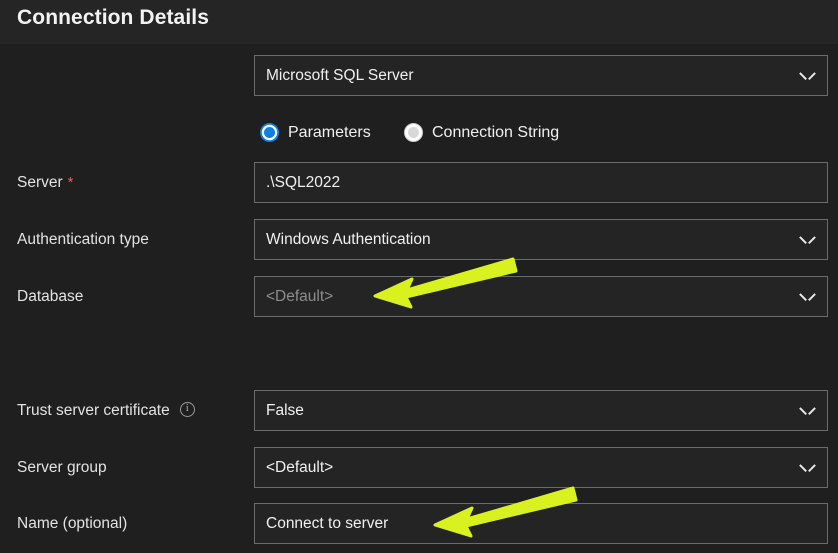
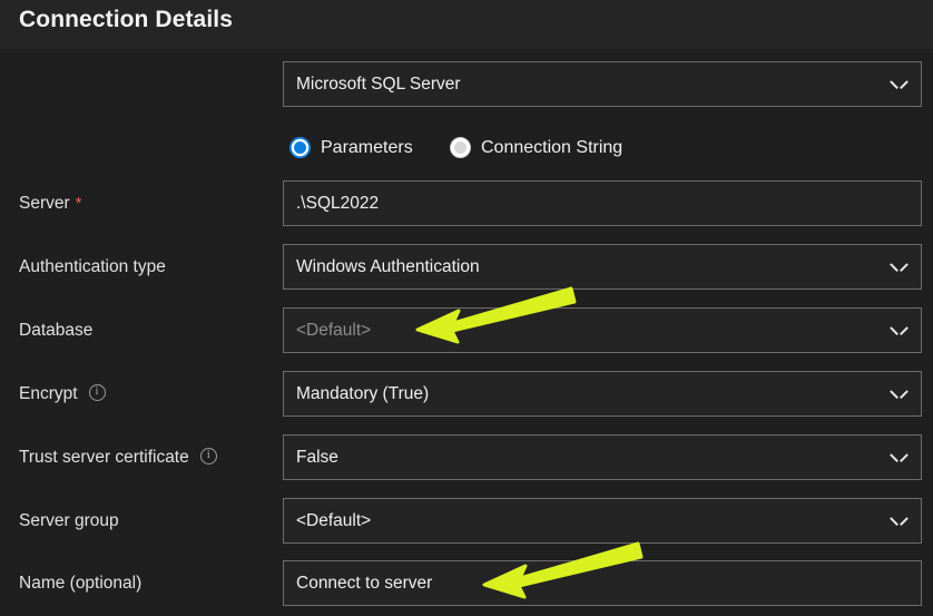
  Connection Details
  Microsoft SQL Server
  Parameters
  Connection String
  Server *
  .\SQL2022
  Authentication type
  Windows Authentication
  Database
  <Default>
+ Encrypt
+ Mandatory (True)
  Trust server certificate
  False
  Server group
  <Default>
  Name (optional)
  Connect to server
